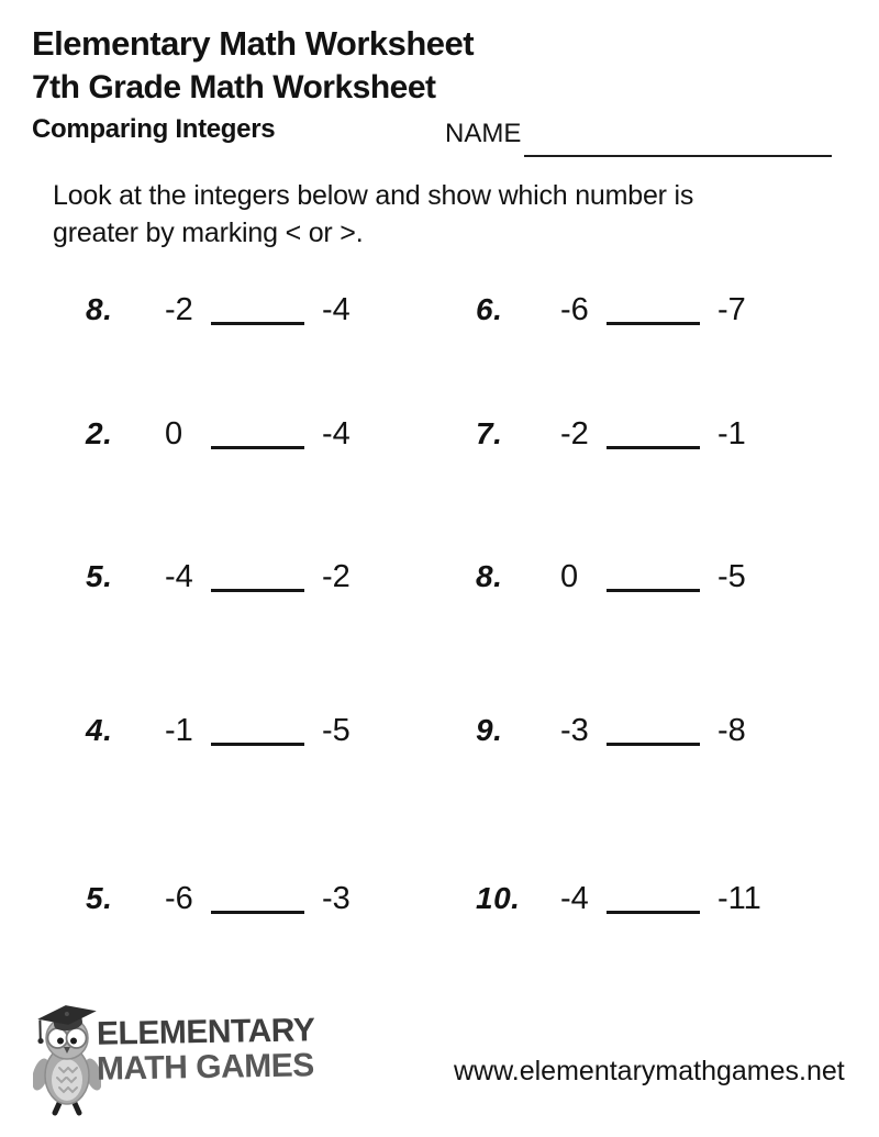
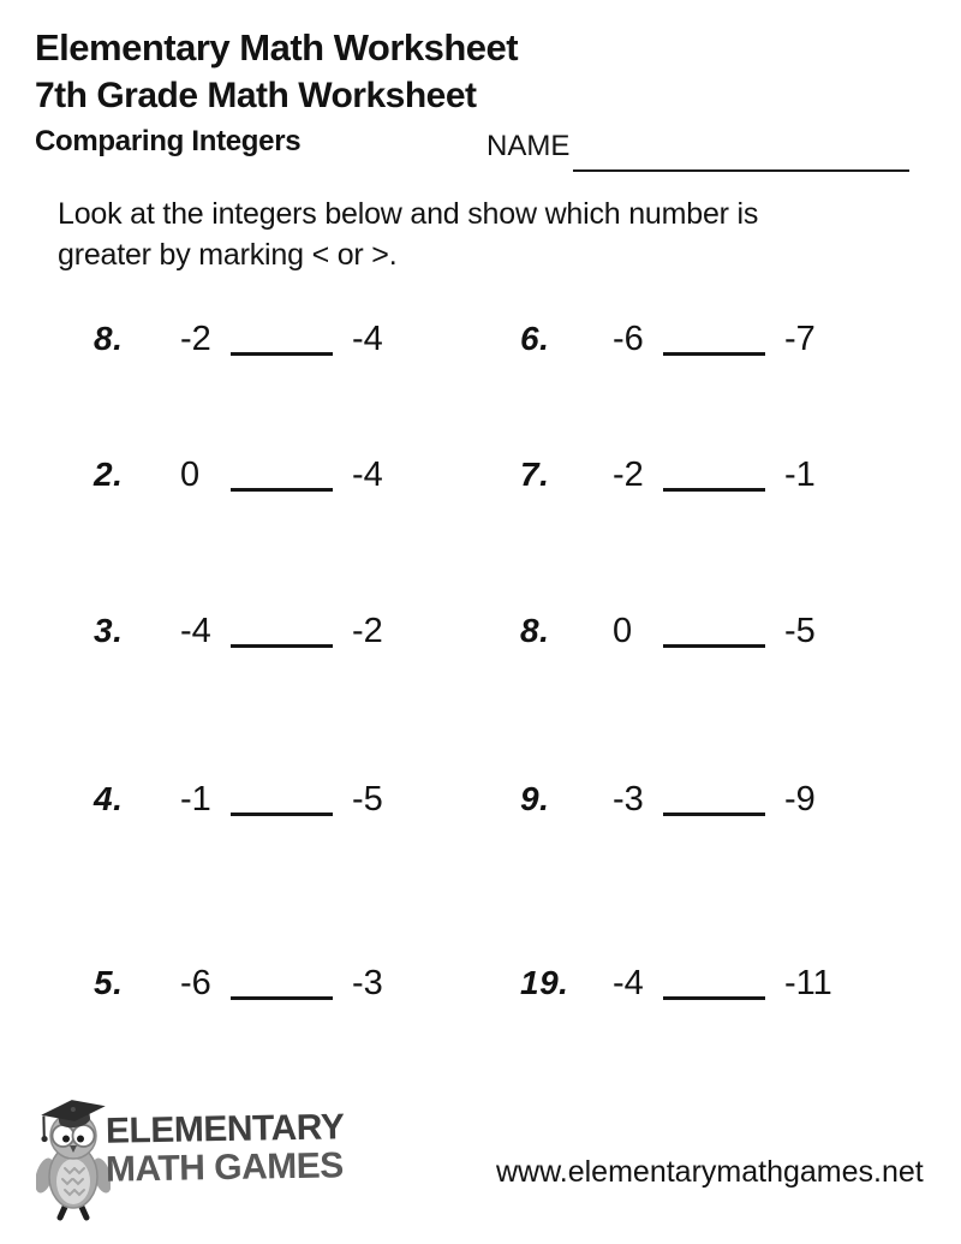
  Elementary Math Worksheet
  7th Grade Math Worksheet
  Comparing Integers
  NAME
  Look at the integers below and show which number is
  greater by marking < or >.
  8. -2 -4
  2. 0 -4
- 5. -4 -2
+ 3. -4 -2
  4. -1 -5
  5. -6 -3
  6. -6 -7
  7. -2 -1
  8. 0 -5
- 9. -3 -8
+ 9. -3 -9
- 10. -4 -11
+ 19. -4 -11
  ELEMENTARY
  MATH GAMES
  www.elementarymathgames.net
